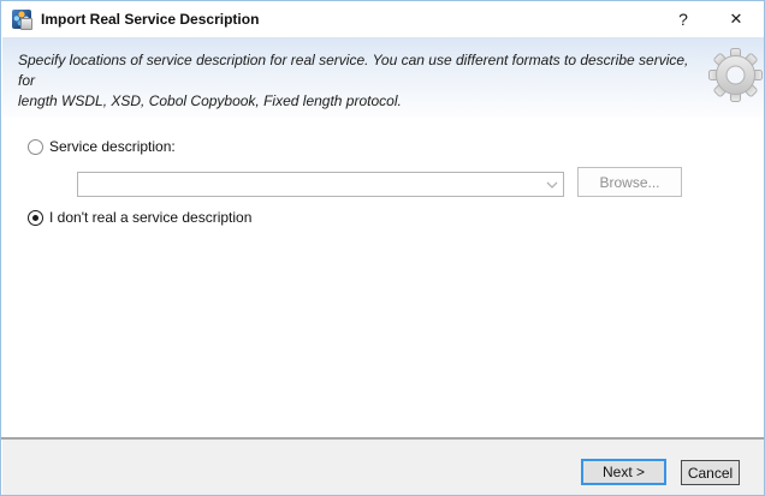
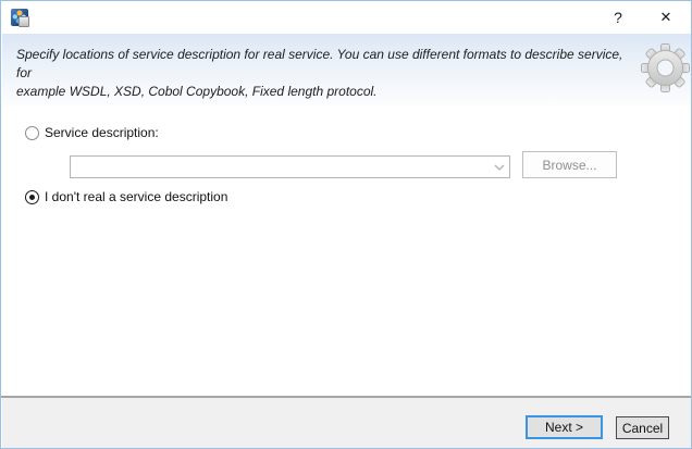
- Import Real Service Description
  ?
  ✕
  Specify locations of service description for real service. You can use different formats to describe service, for
- length WSDL, XSD, Cobol Copybook, Fixed length protocol.
+ example WSDL, XSD, Cobol Copybook, Fixed length protocol.
  Service description:
  Browse...
  I don't real a service description
  Next >
  Cancel
